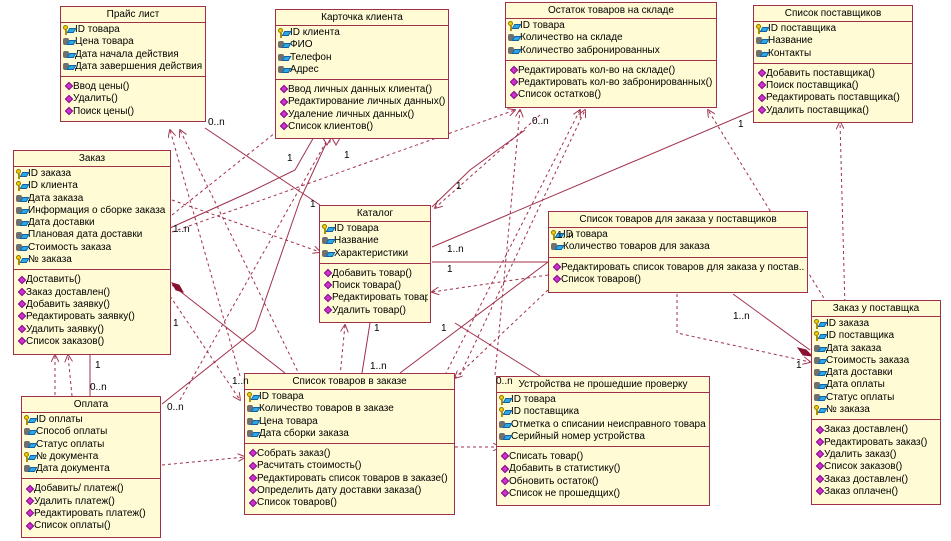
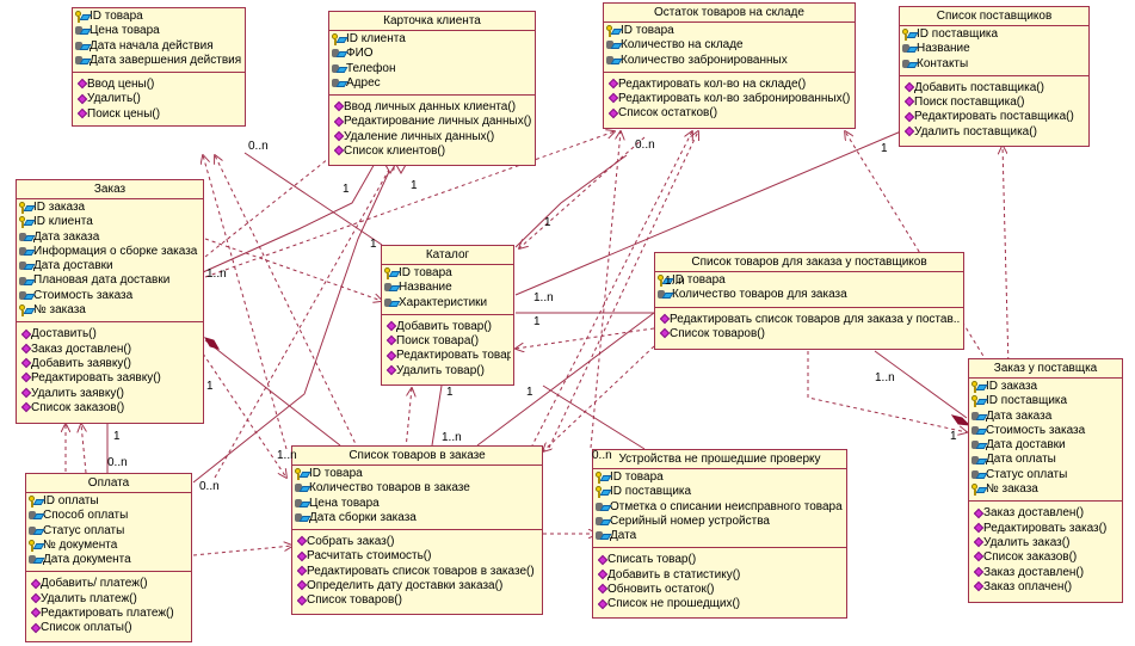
- Прайс лист
  ID товара
  Цена товара
  Дата начала действия
  Дата завершения действия
  Ввод цены()
  Удалить()
  Поиск цены()
  Карточка клиента
  ID клиента
  ФИО
  Телефон
  Адрес
  Ввод личных данных клиента()
  Редактирование личных данных()
  Удаление личных данных()
  Список клиентов()
  Остаток товаров на складе
  ID товара
  Количество на складе
  Количество забронированных
  Редактировать кол-во на складе()
  Редактировать кол-во забронированных()
  Список остатков()
  Список поставщиков
  ID поставщика
  Название
  Контакты
  Добавить поставщика()
  Поиск поставщика()
  Редактировать поставщика()
  Удалить поставщика()
  Заказ
  ID заказа
  ID клиента
  Дата заказа
  Информация о сборке заказа
  Дата доставки
  Плановая дата доставки
  Стоимость заказа
  № заказа
  Доставить()
  Заказ доставлен()
  Добавить заявку()
  Редактировать заявку()
  Удалить заявку()
  Список заказов()
  Каталог
  ID товара
  Название
  Характеристики
  Добавить товар()
  Поиск товара()
  Редактировать товар
  Удалить товар()
  Список товаров для заказа у поставщиков
  ID товара
  Количество товаров для заказа
  Редактировать список товаров для заказа у постав..
  Список товаров()
  Заказ у поставщка
  ID заказа
  ID поставщика
  Дата заказа
  Стоимость заказа
  Дата доставки
  Дата оплаты
  Статус оплаты
  № заказа
  Заказ доставлен()
  Редактировать заказ()
  Удалить заказ()
  Список заказов()
  Заказ доставлен()
  Заказ оплачен()
  Оплата
  ID оплаты
  Способ оплаты
  Статус оплаты
  № документа
  Дата документа
  Добавить/ платеж()
  Удалить платеж()
  Редактировать платеж()
  Список оплаты()
  Список товаров в заказе
  ID товара
  Количество товаров в заказе
  Цена товара
  Дата сборки заказа
  Собрать заказ()
  Расчитать стоимость()
  Редактировать список товаров в заказе()
  Определить дату доставки заказа()
  Список товаров()
  Устройства не прошедшие проверку
  ID товара
  ID поставщика
  Отметка о списании неисправного товара
  Серийный номер устройства
+ Дата
  Списать товар()
  Добавить в статистику()
  Обновить остаток()
  Список не прошедщих()
  0..n
  1
  1
  0..n
  1
  1
  1..n
  1
  1..n
  1
  1..n
  1
  1
  0..n
  0..n
  1..n
  1
  1
  1..n
  0..n
  1..n
  1
